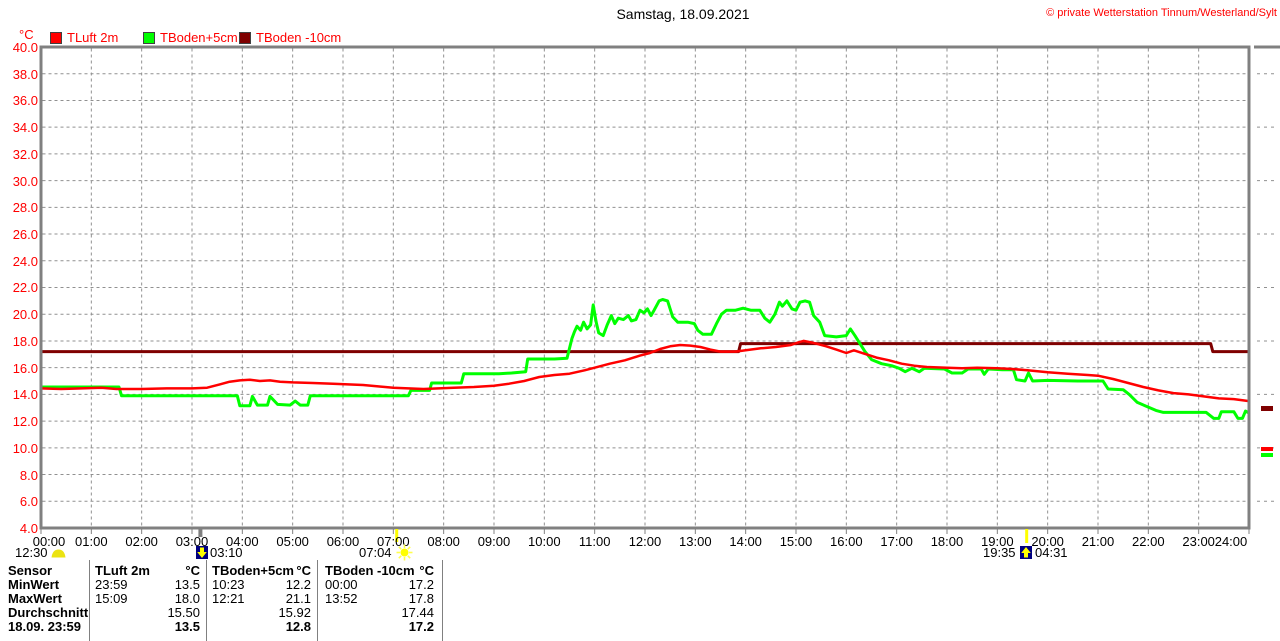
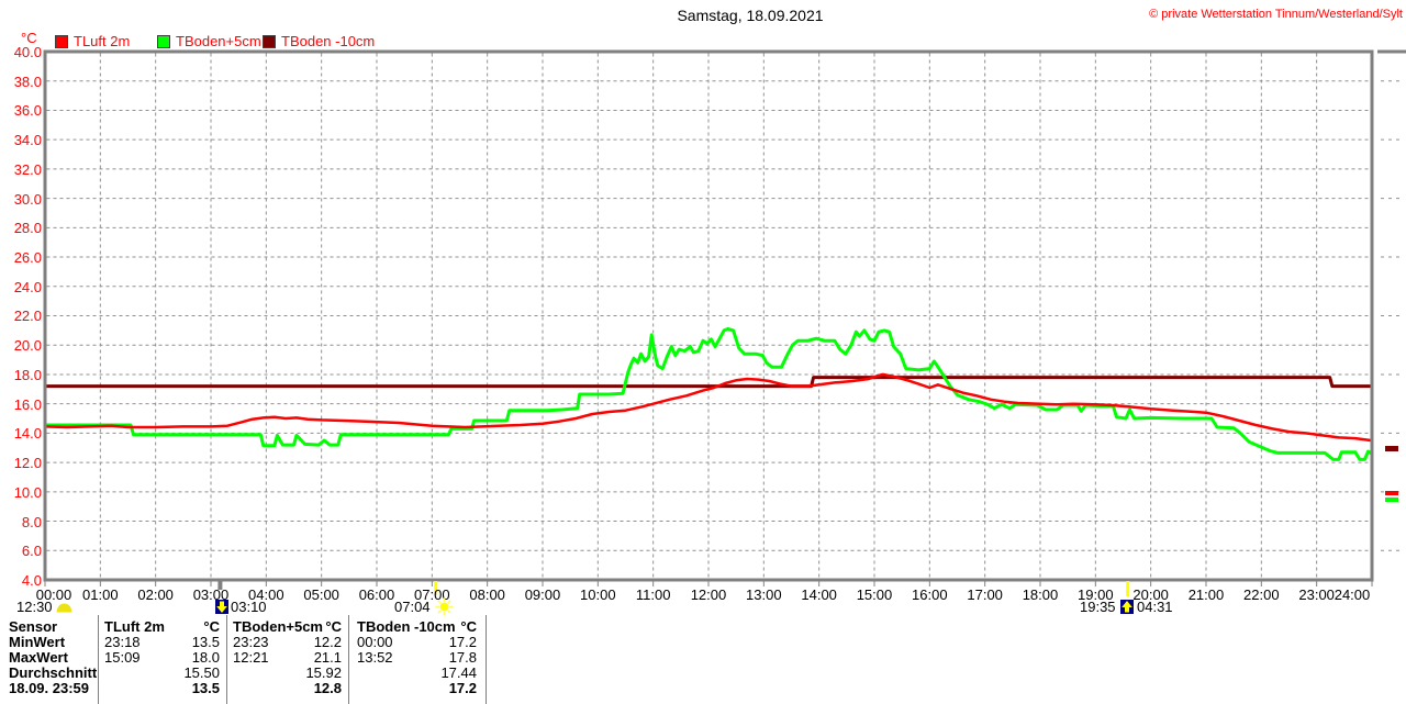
  Samstag, 18.09.2021
  © private Wetterstation Tinnum/Westerland/Sylt
  °C
  TLuft 2m
  TBoden+5cm
  TBoden -10cm
  40.0
  38.0
  36.0
  34.0
  32.0
  30.0
  28.0
  26.0
  24.0
  22.0
  20.0
  18.0
  16.0
  14.0
  12.0
  10.0
  8.0
  6.0
  4.0
  00:00
  01:00
  02:00
  03:00
  04:00
  05:00
  06:00
  07:00
  08:00
  09:00
  10:00
  11:00
  12:00
  13:00
  14:00
  15:00
  16:00
  17:00
  18:00
  19:00
  20:00
  21:00
  22:00
  23:00
  24:00
  12:30
  03:10
  07:04
  19:35
  04:31
  Sensor
  TLuft 2m
  °C
  TBoden+5cm
  °C
  TBoden -10cm
  °C
  MinWert
- 23:59
+ 23:18
  13.5
- 10:23
+ 23:23
  12.2
  00:00
  17.2
  MaxWert
  15:09
  18.0
  12:21
  21.1
  13:52
  17.8
  Durchschnitt
  15.50
  15.92
  17.44
  18.09. 23:59
  13.5
  12.8
  17.2
